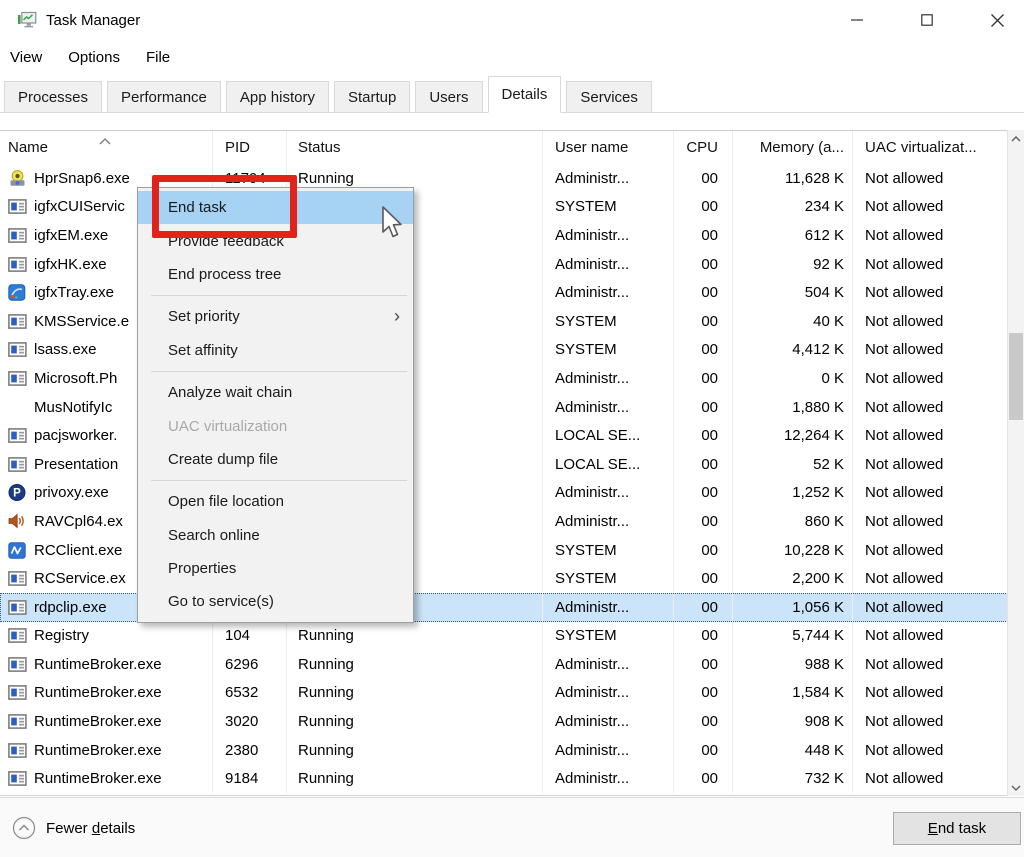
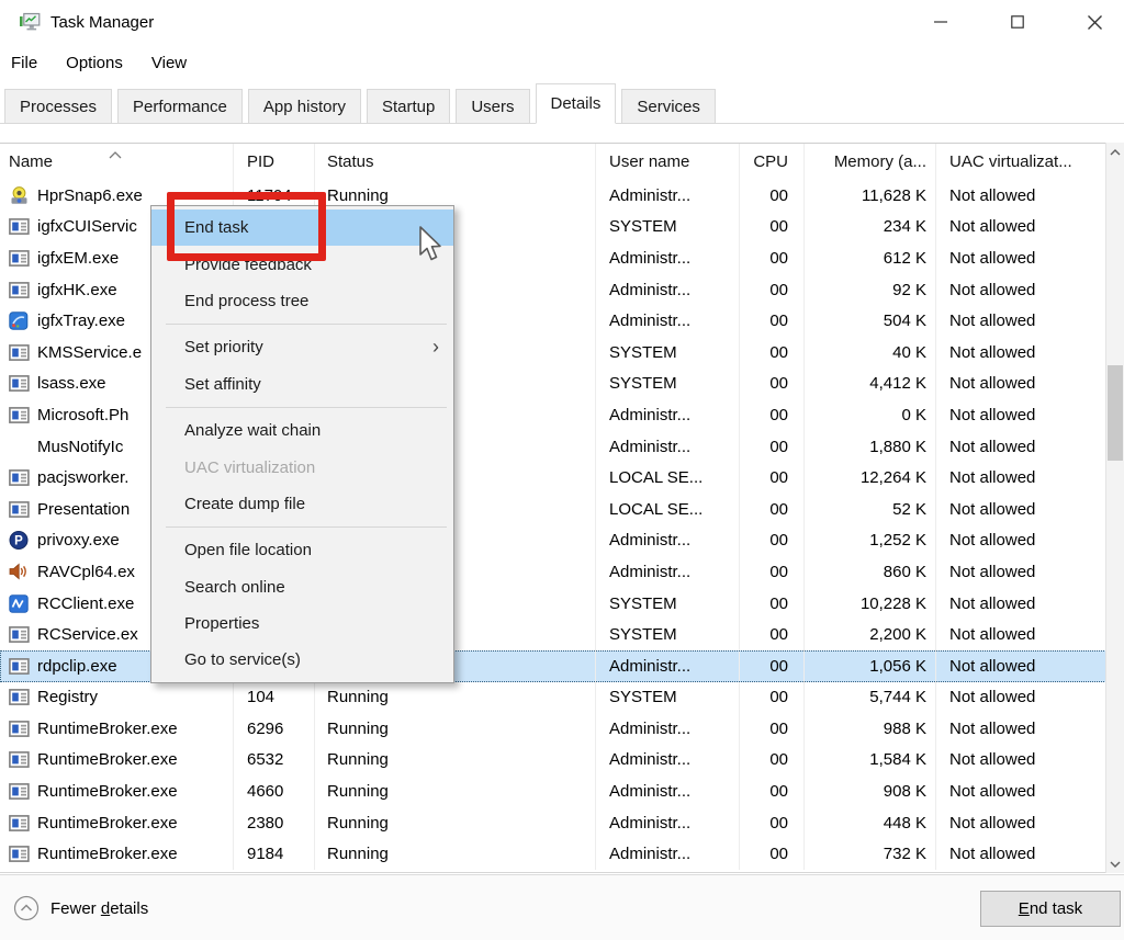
  Task Manager
- View
+ File
  Options
- File
+ View
  Processes
  Performance
  App history
  Startup
  Users
  Details
  Services
  Name
  PID
  Status
  User name
  CPU
  Memory (a...
  UAC virtualizat...
  HprSnap6.exe
  11704
  Running
  Administr...
  00
  11,628 K
  Not allowed
  igfxCUIServic
  SYSTEM
  00
  234 K
  Not allowed
  igfxEM.exe
  Administr...
  00
  612 K
  Not allowed
  igfxHK.exe
  Administr...
  00
  92 K
  Not allowed
  igfxTray.exe
  Administr...
  00
  504 K
  Not allowed
  KMSService.e
  SYSTEM
  00
  40 K
  Not allowed
  lsass.exe
  SYSTEM
  00
  4,412 K
  Not allowed
  Microsoft.Ph
  Administr...
  00
  0 K
  Not allowed
  MusNotifyIc
  Administr...
  00
  1,880 K
  Not allowed
  pacjsworker.
  LOCAL SE...
  00
  12,264 K
  Not allowed
  Presentation
  LOCAL SE...
  00
  52 K
  Not allowed
  P
  privoxy.exe
  Administr...
  00
  1,252 K
  Not allowed
  RAVCpl64.ex
  Administr...
  00
  860 K
  Not allowed
  RCClient.exe
  SYSTEM
  00
  10,228 K
  Not allowed
  RCService.ex
  SYSTEM
  00
  2,200 K
  Not allowed
  rdpclip.exe
  Administr...
  00
  1,056 K
  Not allowed
  Registry
  104
  Running
  SYSTEM
  00
  5,744 K
  Not allowed
  RuntimeBroker.exe
  6296
  Running
  Administr...
  00
  988 K
  Not allowed
  RuntimeBroker.exe
  6532
  Running
  Administr...
  00
  1,584 K
  Not allowed
  RuntimeBroker.exe
- 3020
+ 4660
  Running
  Administr...
  00
  908 K
  Not allowed
  RuntimeBroker.exe
  2380
  Running
  Administr...
  00
  448 K
  Not allowed
  RuntimeBroker.exe
  9184
  Running
  Administr...
  00
  732 K
  Not allowed
  End task
  Provide feedback
  End process tree
  Set priority
  ›
  Set affinity
  Analyze wait chain
  UAC virtualization
  Create dump file
  Open file location
  Search online
  Properties
  Go to service(s)
  Fewer details
  End task
